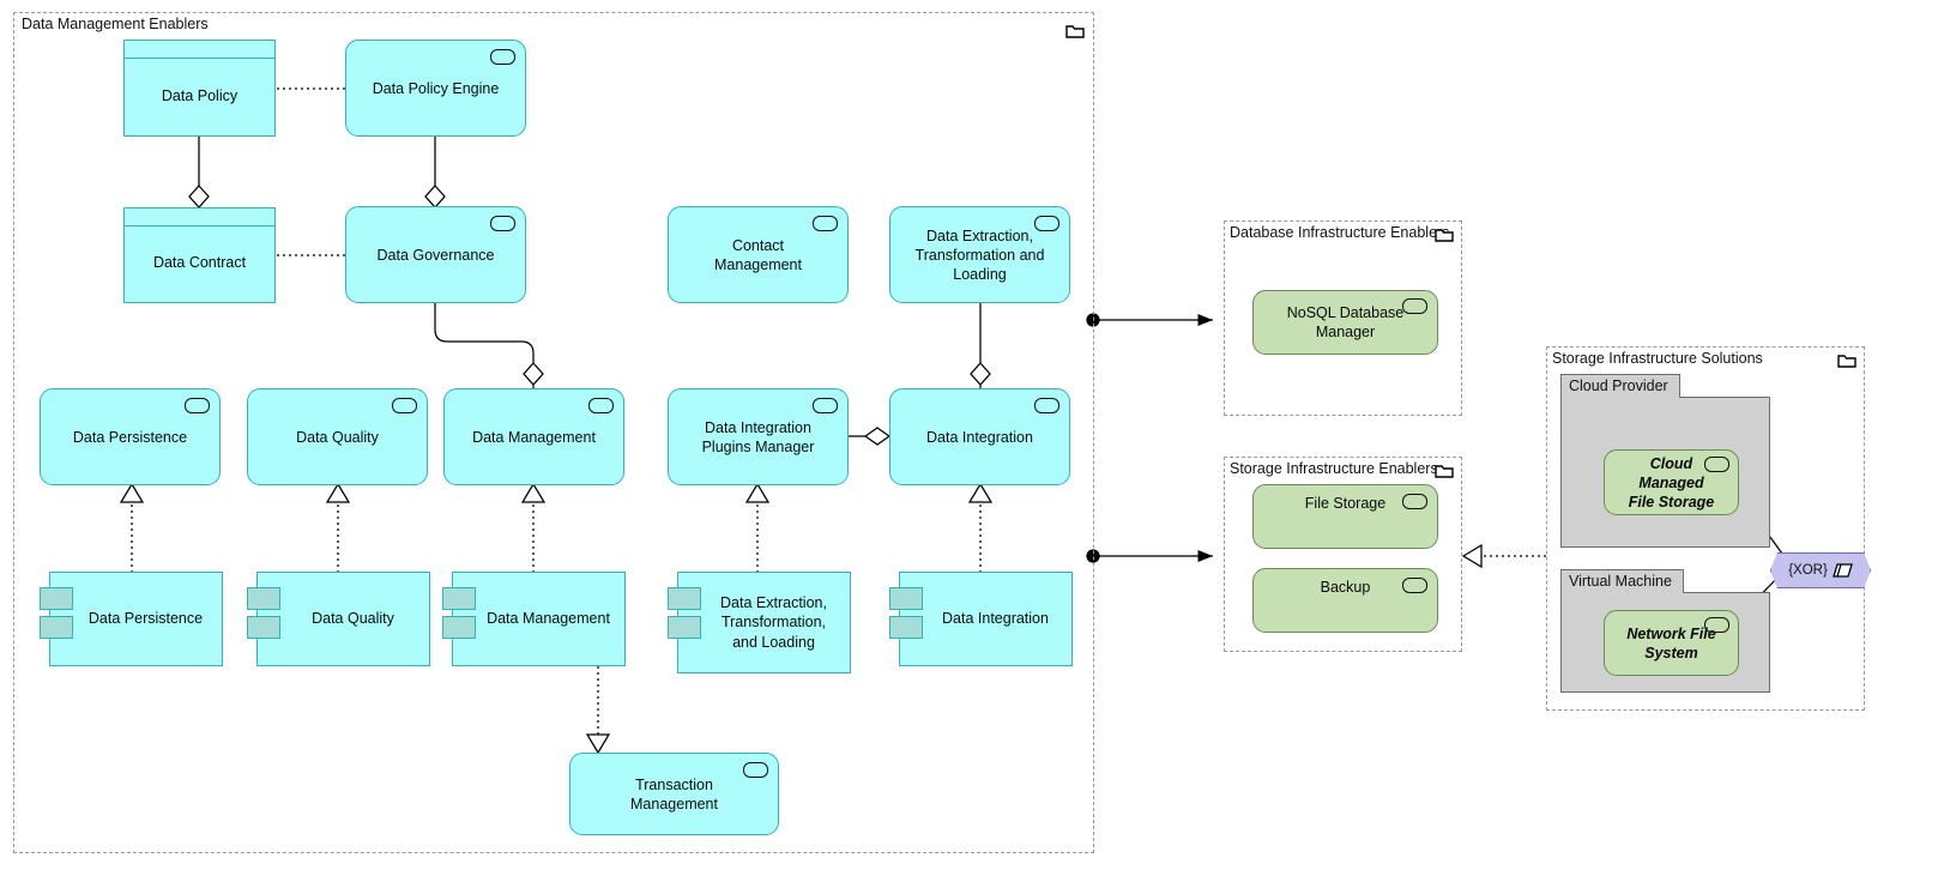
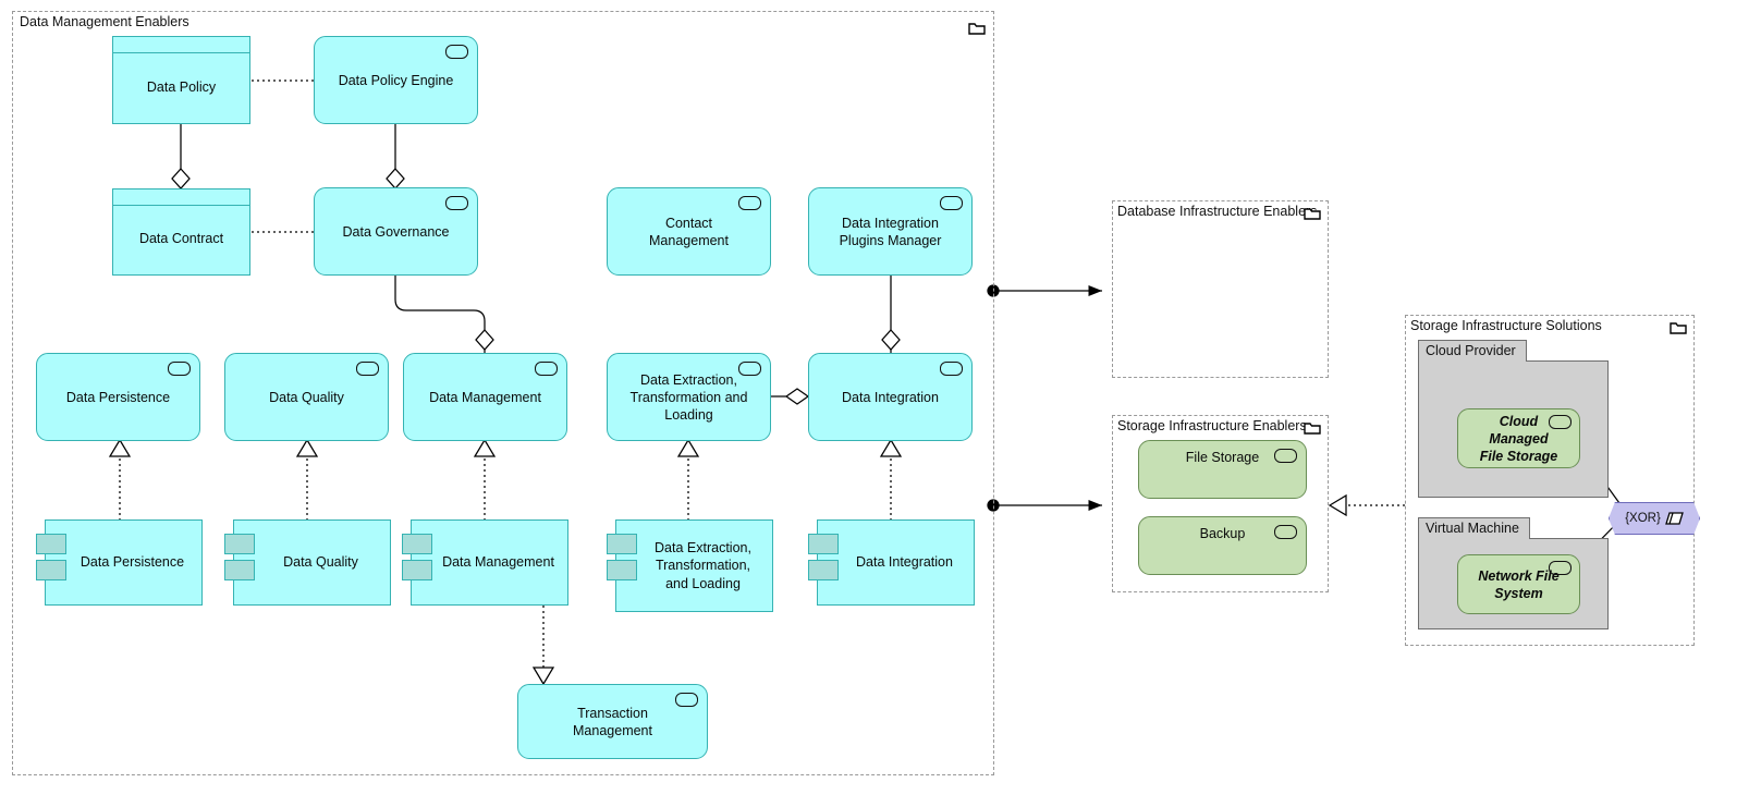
  Data Management Enablers
  Data Policy
  Data Contract
  Data Policy Engine
  Data Governance
  Contact Management
- Data Extraction, Transformation and Loading
+ Data Integration Plugins Manager
  Data Persistence
  Data Quality
  Data Management
- Data Integration Plugins Manager
+ Data Extraction, Transformation and Loading
  Data Integration
  Transaction Management
  Data Persistence
  Data Quality
  Data Management
  Data Extraction, Transformation, and Loading
  Data Integration
  Database Infrastructure Enable
- NoSQL Database Manager
  Storage Infrastructure Enablers
  File Storage
  Backup
  Storage Infrastructure Solutions
  Cloud Provider
  Cloud Managed File Storage
  Virtual Machine
  Network File System
  {XOR}
